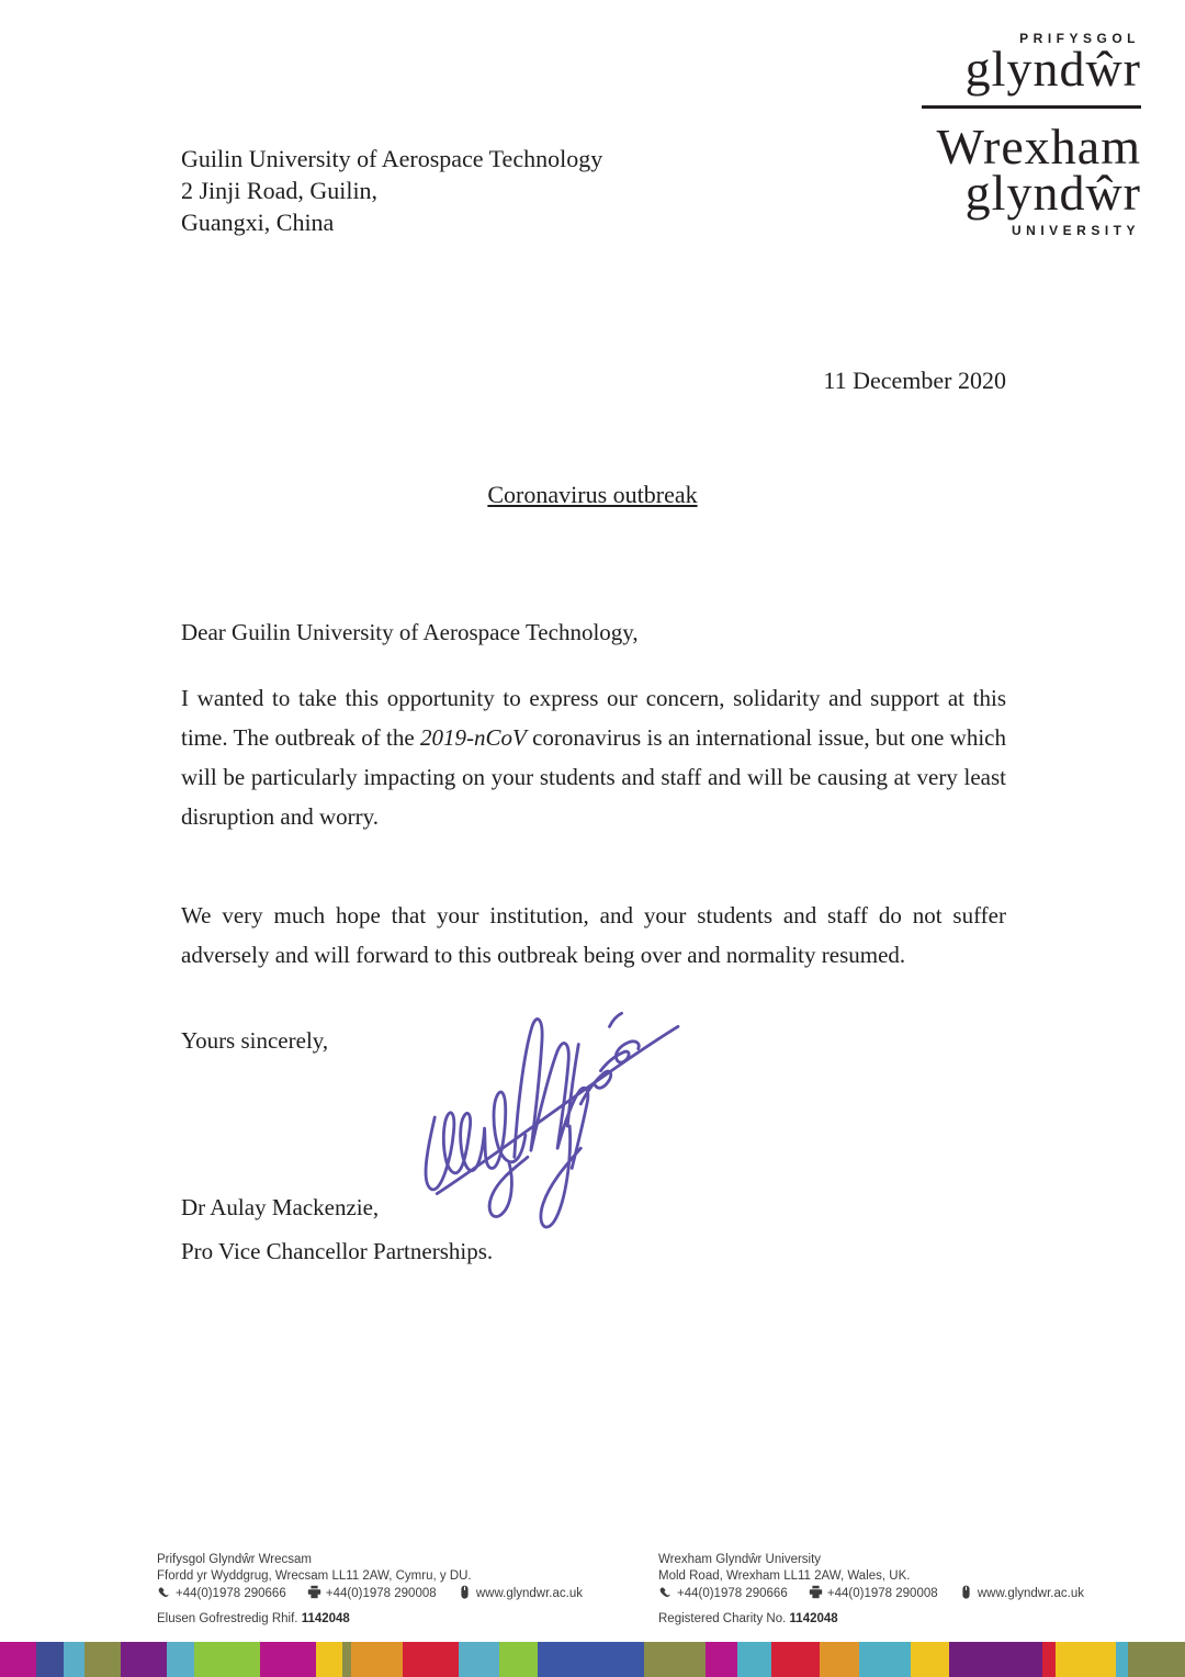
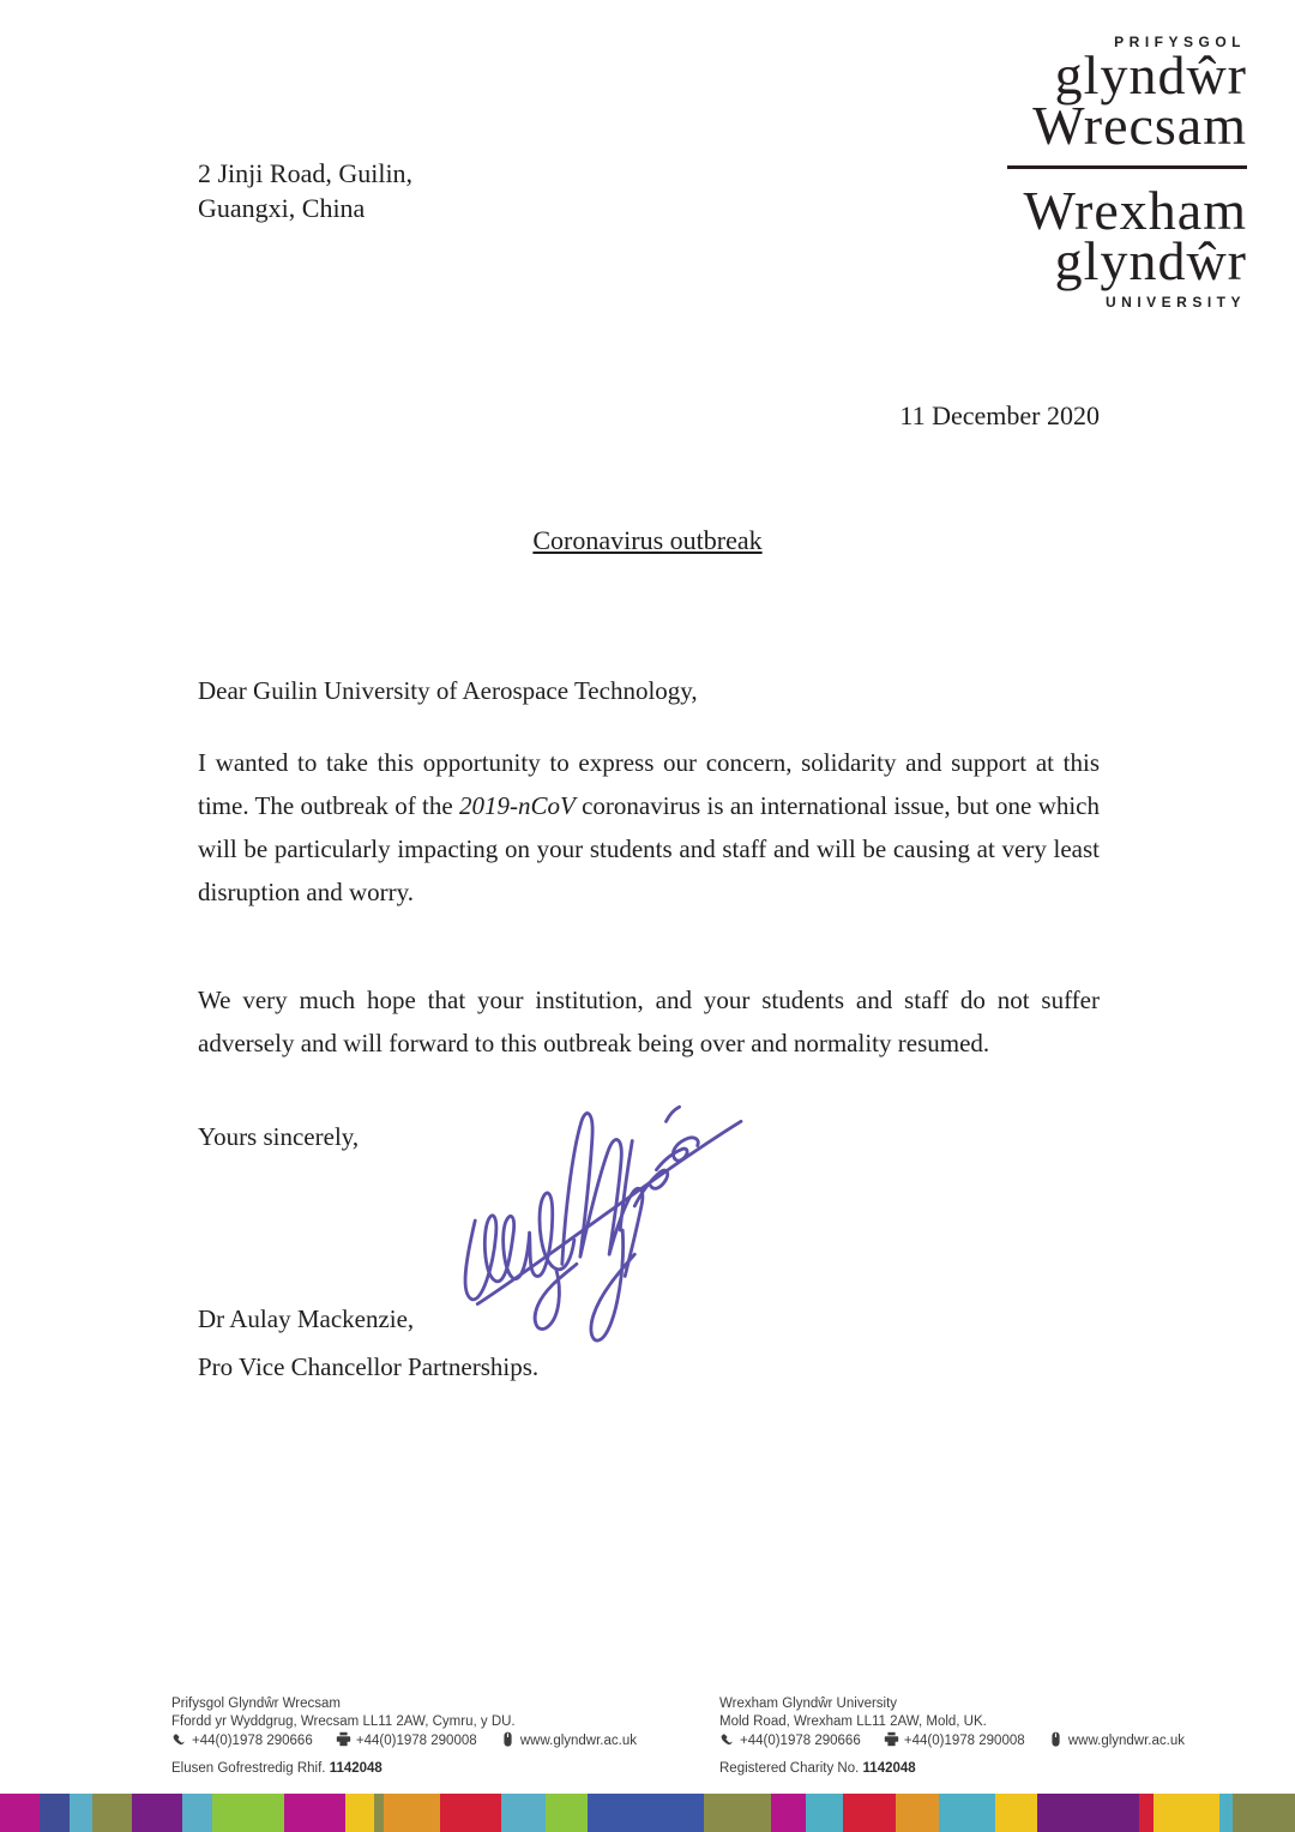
  PRIFYSGOL
  glyndŵr
+ Wrecsam
  Wrexham
  glyndŵr
  UNIVERSITY
- Guilin University of Aerospace Technology
  2 Jinji Road, Guilin,
  Guangxi, China
  11 December 2020
  Coronavirus outbreak
  Dear Guilin University of Aerospace Technology,
  I wanted to take this opportunity to express our concern, solidarity and support at this time. The outbreak of the 2019-nCoV coronavirus is an international issue, but one which will be particularly impacting on your students and staff and will be causing at very least disruption and worry.
  We very much hope that your institution, and your students and staff do not suffer adversely and will forward to this outbreak being over and normality resumed.
  Yours sincerely,
  Dr Aulay Mackenzie,
  Pro Vice Chancellor Partnerships.
  Prifysgol Glyndŵr Wrecsam
  Ffordd yr Wyddgrug, Wrecsam LL11 2AW, Cymru, y DU.
  +44(0)1978 290666 +44(0)1978 290008 www.glyndwr.ac.uk
  Elusen Gofrestredig Rhif. 1142048
  Wrexham Glyndŵr University
- Mold Road, Wrexham LL11 2AW, Wales, UK.
+ Mold Road, Wrexham LL11 2AW, Mold, UK.
  +44(0)1978 290666 +44(0)1978 290008 www.glyndwr.ac.uk
  Registered Charity No. 1142048
